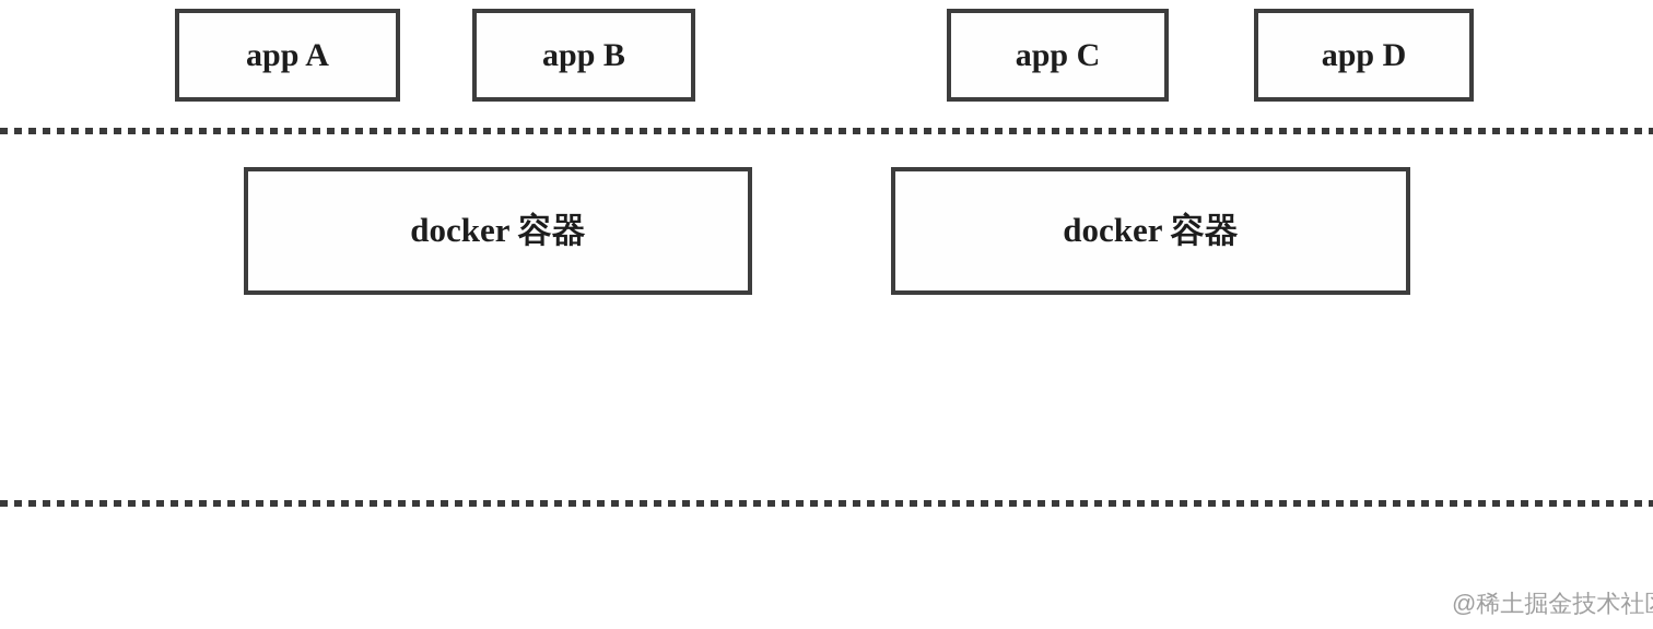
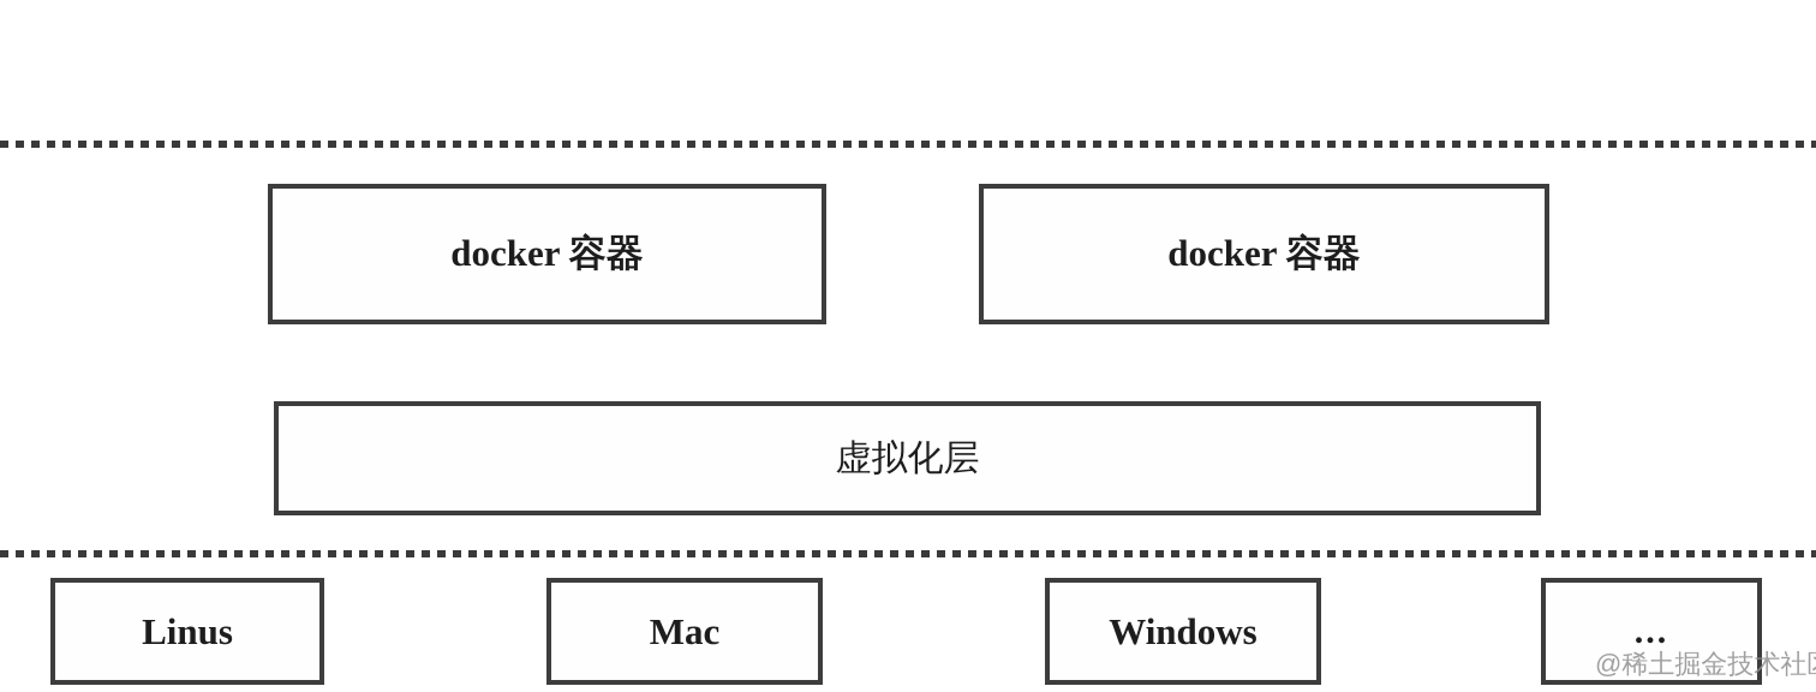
- app A
- app B
- app C
- app D
  docker 容器
  docker 容器
+ 虚拟化层
+ Linus
+ Mac
+ Windows
+ ...
  @稀土掘金技术社
